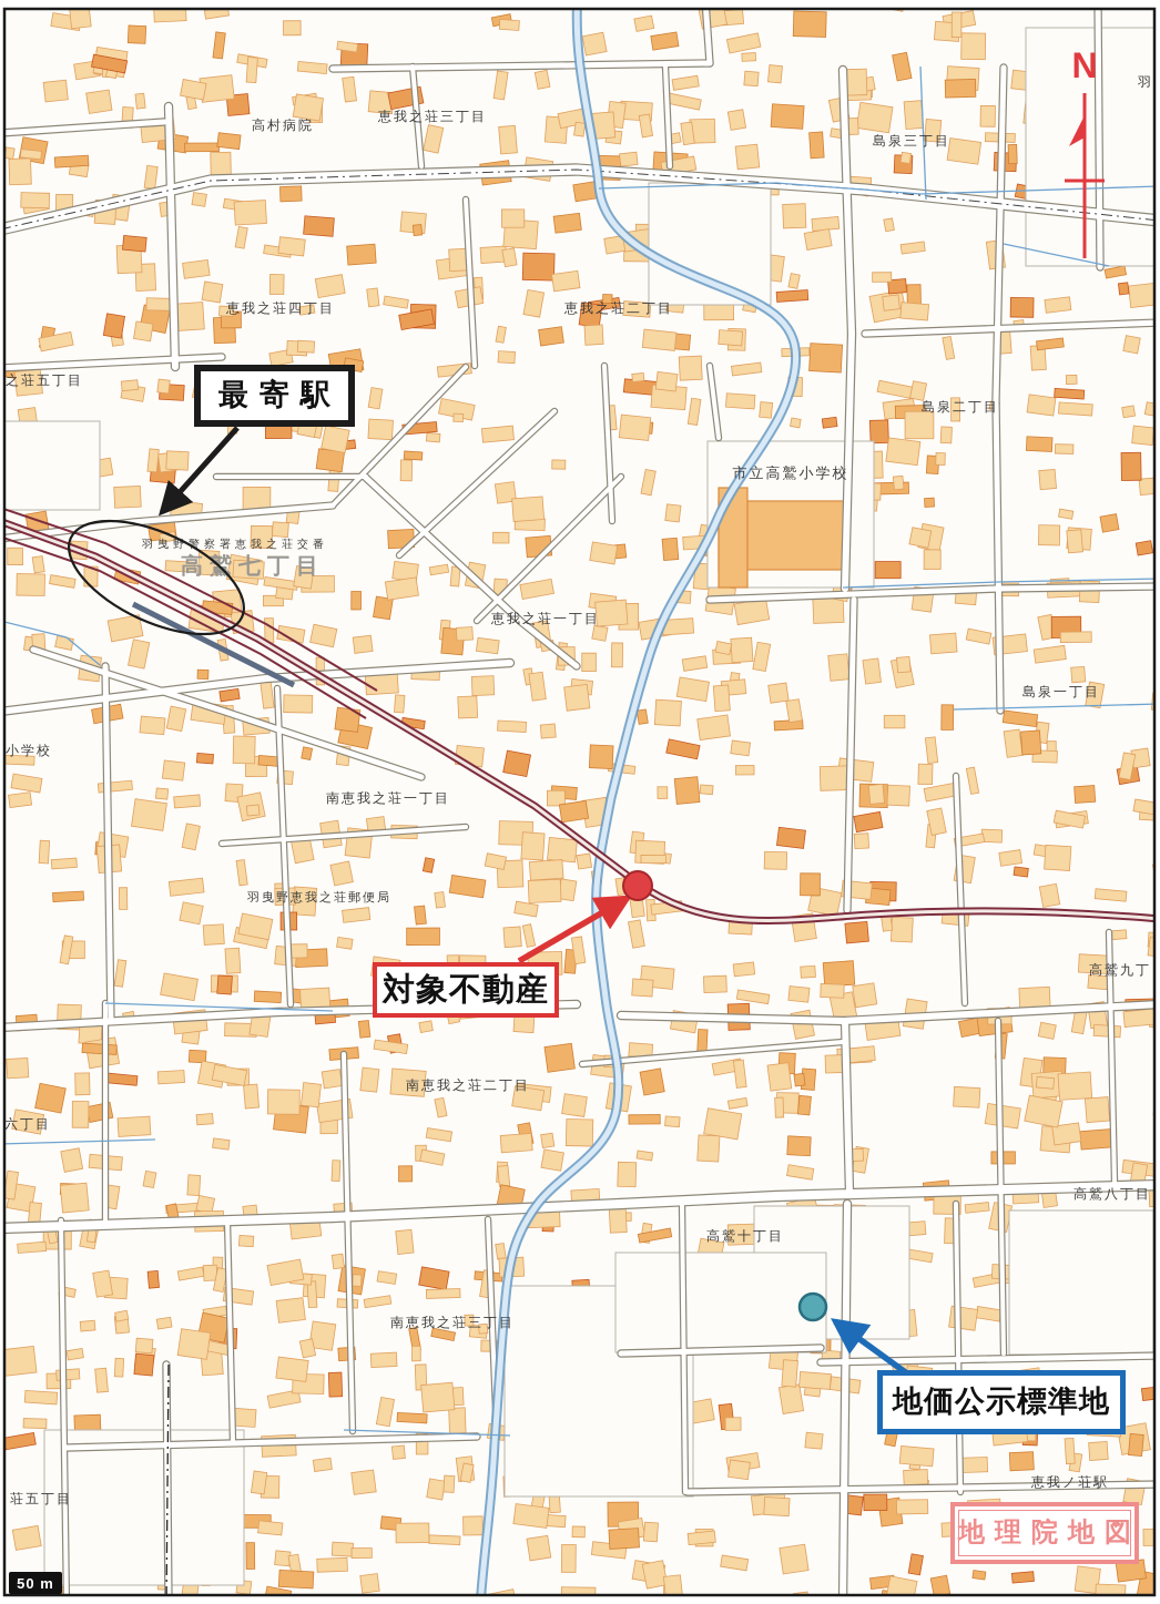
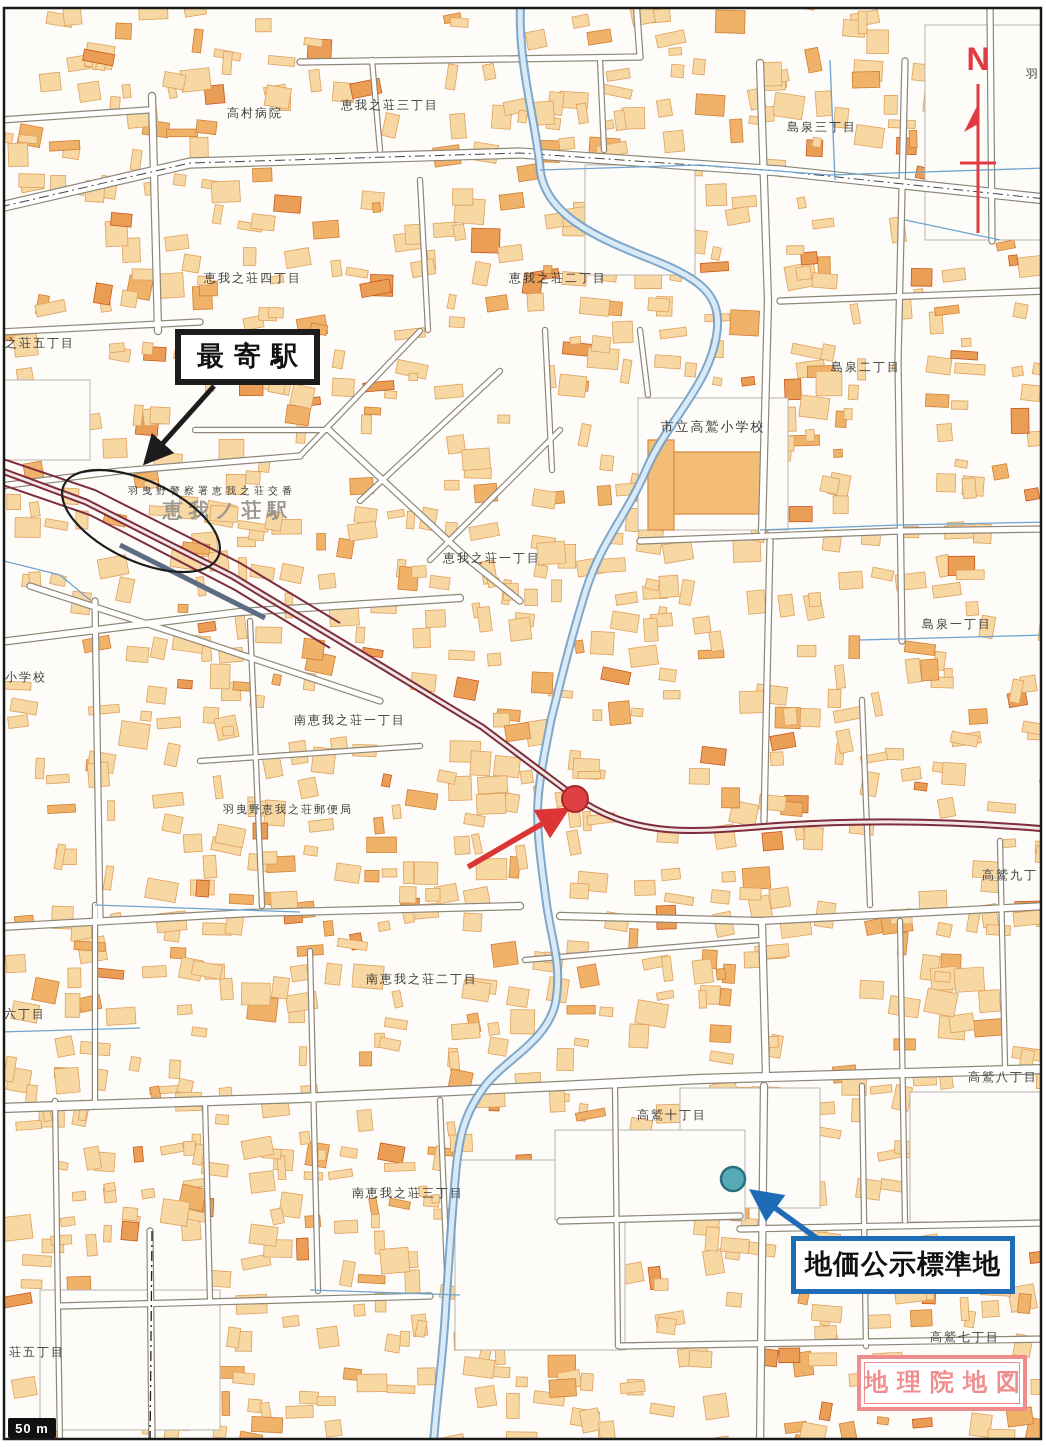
  高村病院
  恵我之荘三丁目
  島泉三丁目
  羽
  恵我之荘四丁目
  恵我之荘二丁目
  之荘五丁目
  島泉二丁目
  市立高鷲小学校
  恵我之荘一丁目
  島泉一丁目
  小学校
  南恵我之荘一丁目
  羽曳野恵我之荘郵便局
  高鷲九丁
  南恵我之荘二丁目
  六丁目
  高鷲八丁目
  高鷲十丁目
  南恵我之荘三丁目
  荘五丁目
- 恵我ノ荘駅
+ 高鷲七丁目
  羽曳野警察署恵我之荘交番
- 高鷲七丁目
+ 恵我ノ荘駅
  N
  最寄駅
- 対象不動産
  地価公示標準地
  地理院地図
  50 m
